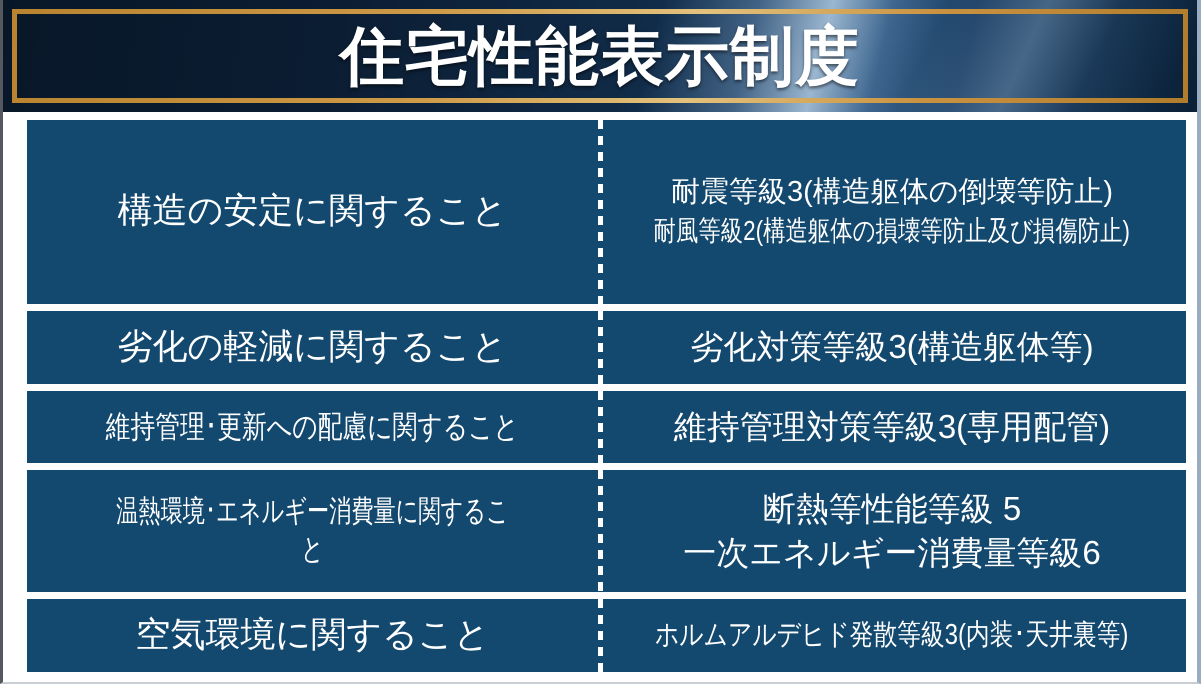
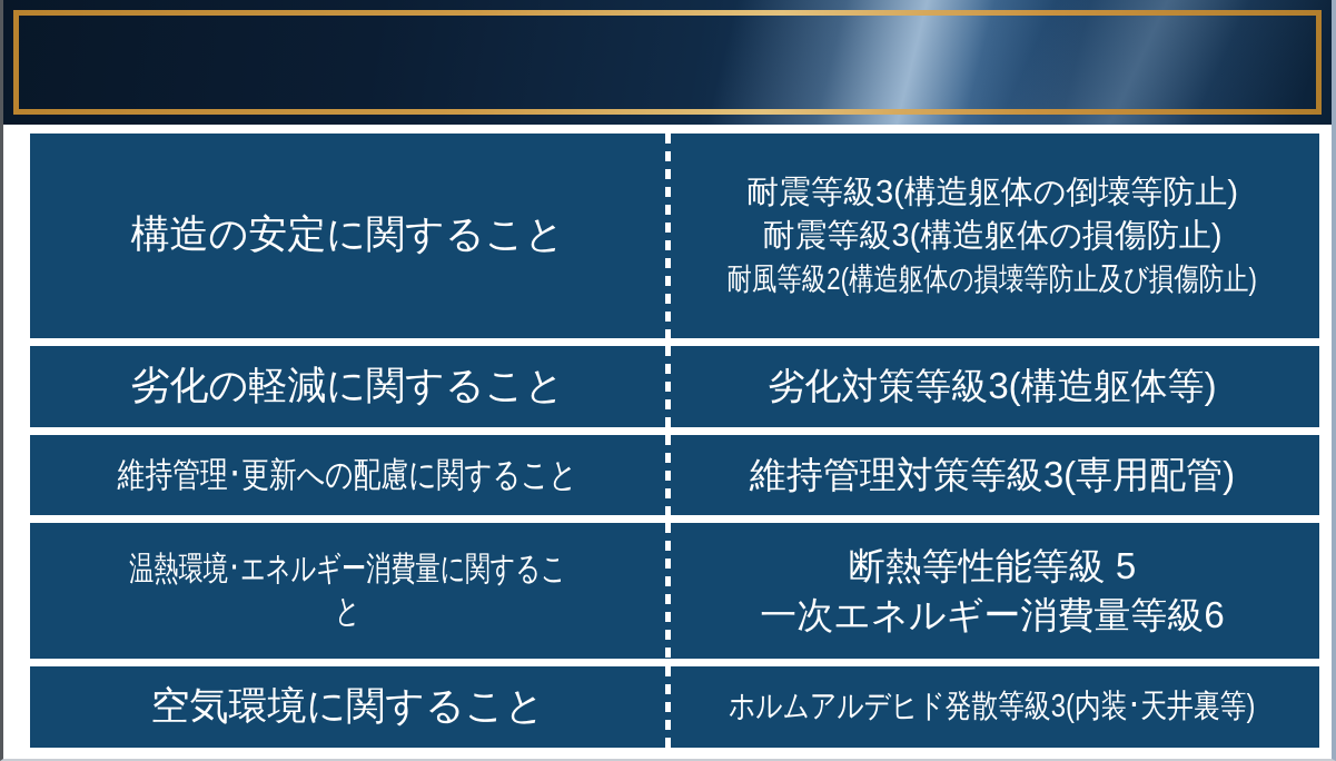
- 住宅性能表示制度
  構造の安定に関すること
  耐震等級3(構造躯体の倒壊等防止)
+ 耐震等級3(構造躯体の損傷防止)
  耐風等級2(構造躯体の損壊等防止及び損傷防止)
  劣化の軽減に関すること
  劣化対策等級3(構造躯体等)
  維持管理･更新への配慮に関すること
  維持管理対策等級3(専用配管)
  温熱環境･エネルギー消費量に関すること
  断熱等性能等級 5
  一次エネルギー消費量等級6
  空気環境に関すること
  ホルムアルデヒド発散等級3(内装･天井裏等)
